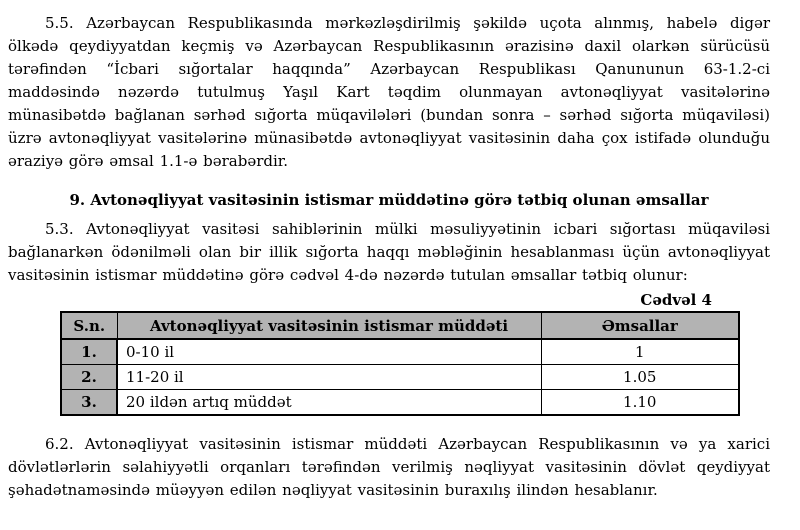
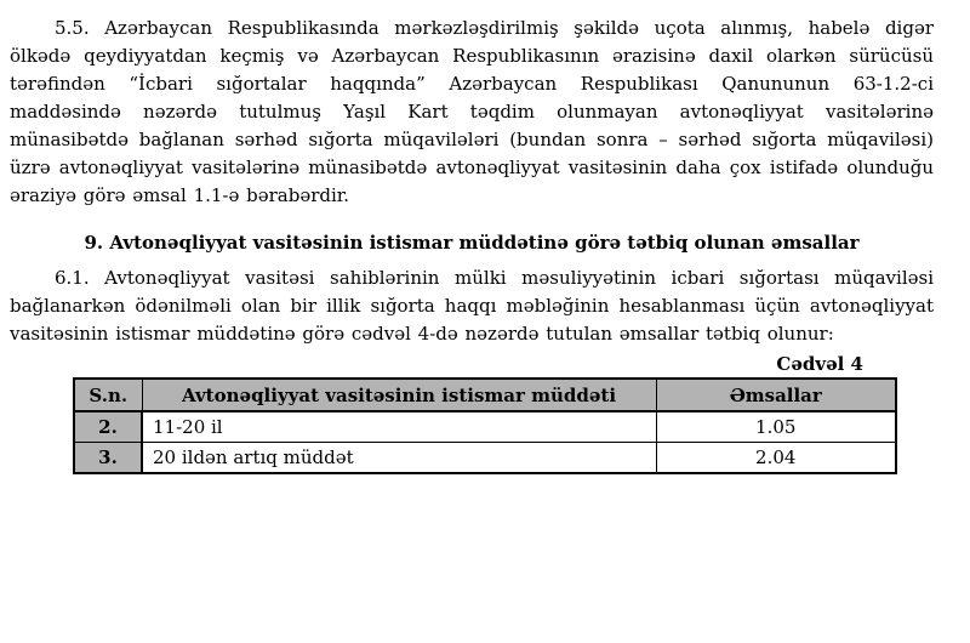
  5.5. Azərbaycan Respublikasında mərkəzləşdirilmiş şəkildə uçota alınmış, habelə digər ölkədə qeydiyyatdan keçmiş və Azərbaycan Respublikasının ərazisinə daxil olarkən sürücüsü tərəfindən “İcbari sığortalar haqqında” Azərbaycan Respublikası Qanununun 63-1.2-ci maddəsində nəzərdə tutulmuş Yaşıl Kart təqdim olunmayan avtonəqliyyat vasitələrinə münasibətdə bağlanan sərhəd sığorta müqavilələri (bundan sonra – sərhəd sığorta müqaviləsi) üzrə avtonəqliyyat vasitələrinə münasibətdə avtonəqliyyat vasitəsinin daha çox istifadə olunduğu əraziyə görə əmsal 1.1-ə bərabərdir.
  9. Avtonəqliyyat vasitəsinin istismar müddətinə görə tətbiq olunan əmsallar
- 5.3. Avtonəqliyyat vasitəsi sahiblərinin mülki məsuliyyətinin icbari sığortası müqaviləsi bağlanarkən ödənilməli olan bir illik sığorta haqqı məbləğinin hesablanması üçün avtonəqliyyat vasitəsinin istismar müddətinə görə cədvəl 4-də nəzərdə tutulan əmsallar tətbiq olunur:
+ 6.1. Avtonəqliyyat vasitəsi sahiblərinin mülki məsuliyyətinin icbari sığortası müqaviləsi bağlanarkən ödənilməli olan bir illik sığorta haqqı məbləğinin hesablanması üçün avtonəqliyyat vasitəsinin istismar müddətinə görə cədvəl 4-də nəzərdə tutulan əmsallar tətbiq olunur:
  Cədvəl 4
  S.n.	Avtonəqliyyat vasitəsinin istismar müddəti	Əmsallar
- 1.	0-10 il	1
  2.	11-20 il	1.05
- 3.	20 ildən artıq müddət	1.10
+ 3.	20 ildən artıq müddət	2.04
- 6.2. Avtonəqliyyat vasitəsinin istismar müddəti Azərbaycan Respublikasının və ya xarici dövlətlərlərin səlahiyyətli orqanları tərəfindən verilmiş nəqliyyat vasitəsinin dövlət qeydiyyat şəhadətnaməsində müəyyən edilən nəqliyyat vasitəsinin buraxılış ilindən hesablanır.
